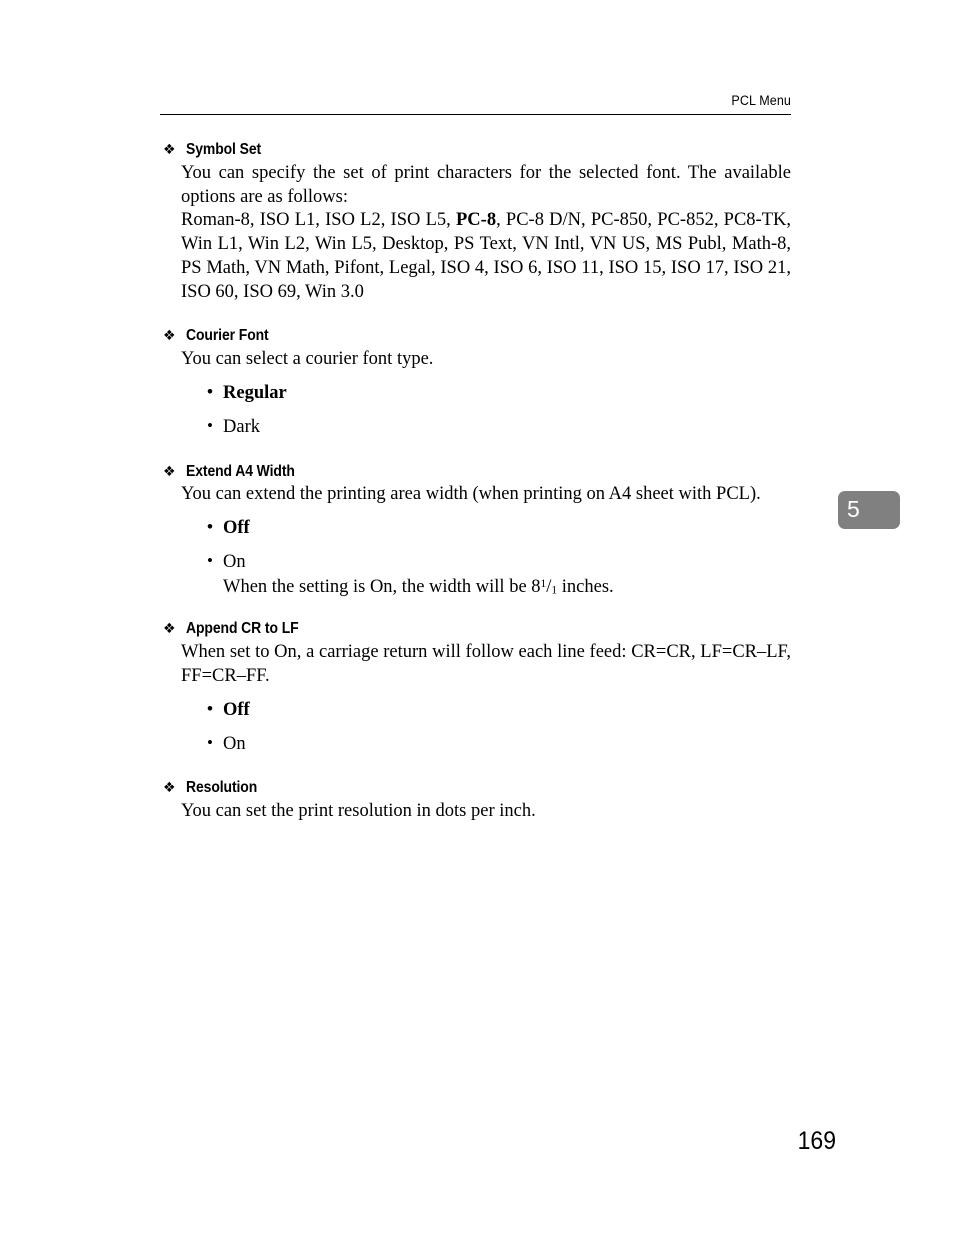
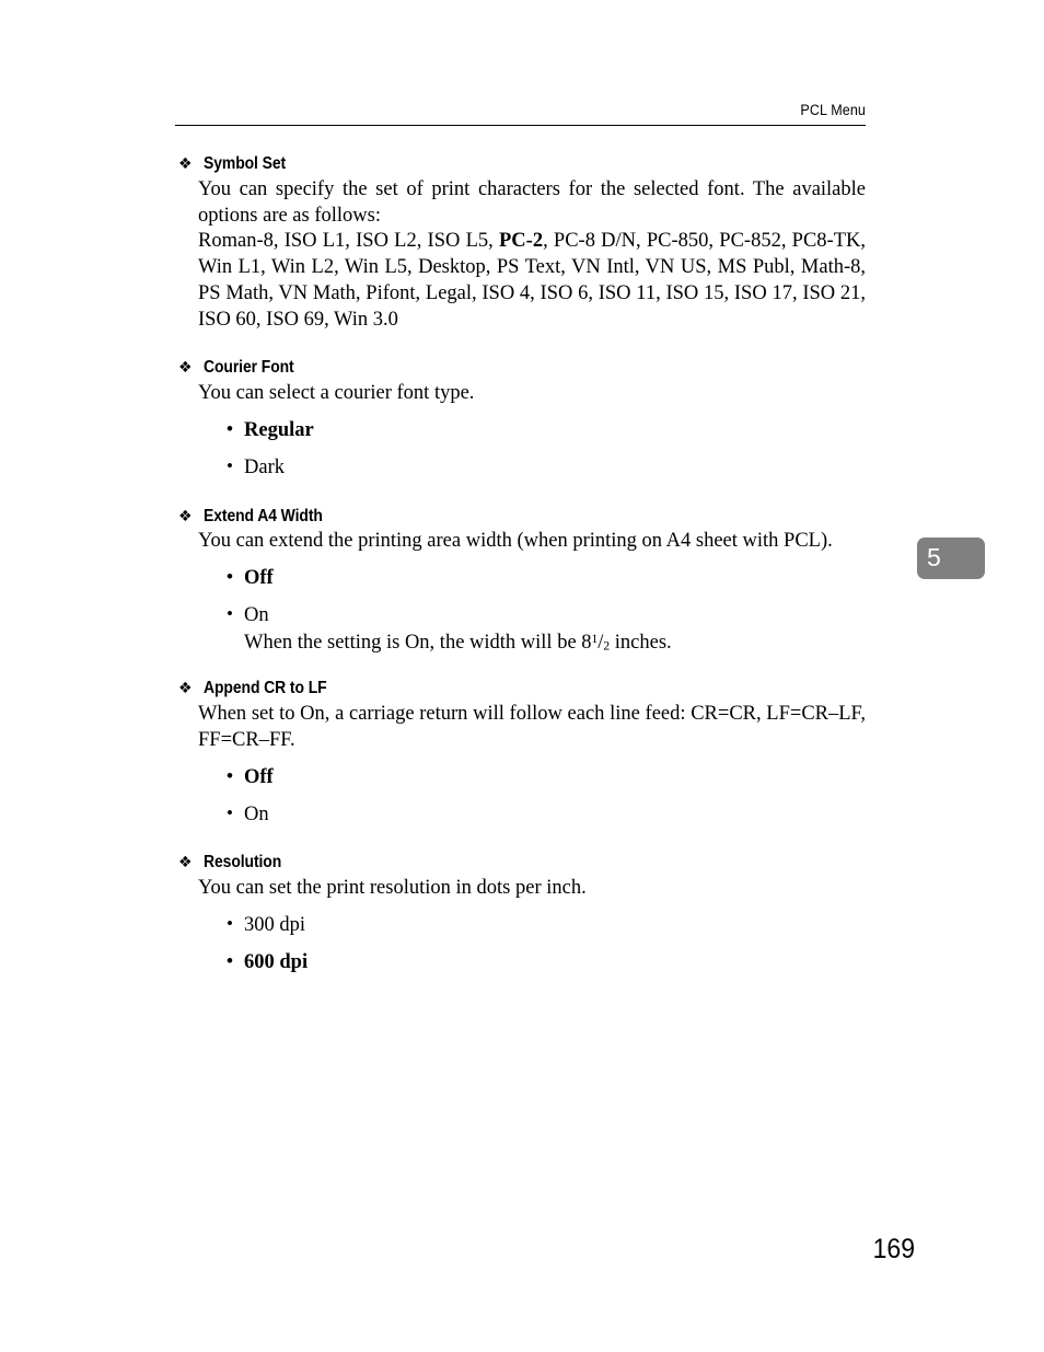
  PCL Menu
  5
  ❖
  Symbol Set
  You can specify the set of print characters for the selected font. The available options are as follows:
- Roman-8, ISO L1, ISO L2, ISO L5, PC-8, PC-8 D/N, PC-850, PC-852, PC8-TK, Win L1, Win L2, Win L5, Desktop, PS Text, VN Intl, VN US, MS Publ, Math-8, PS Math, VN Math, Pifont, Legal, ISO 4, ISO 6, ISO 11, ISO 15, ISO 17, ISO 21, ISO 60, ISO 69, Win 3.0
+ Roman-8, ISO L1, ISO L2, ISO L5, PC-2, PC-8 D/N, PC-850, PC-852, PC8-TK, Win L1, Win L2, Win L5, Desktop, PS Text, VN Intl, VN US, MS Publ, Math-8, PS Math, VN Math, Pifont, Legal, ISO 4, ISO 6, ISO 11, ISO 15, ISO 17, ISO 21, ISO 60, ISO 69, Win 3.0
  ❖
  Courier Font
  You can select a courier font type.
  Regular
  Dark
  ❖
  Extend A4 Width
  You can extend the printing area width (when printing on A4 sheet with PCL).
  Off
  On
- When the setting is On, the width will be 81/1 inches.
+ When the setting is On, the width will be 81/2 inches.
  ❖
  Append CR to LF
  When set to On, a carriage return will follow each line feed: CR=CR, LF=CR–LF, FF=CR–FF.
  Off
  On
  ❖
  Resolution
  You can set the print resolution in dots per inch.
+ 300 dpi
+ 600 dpi
  169
